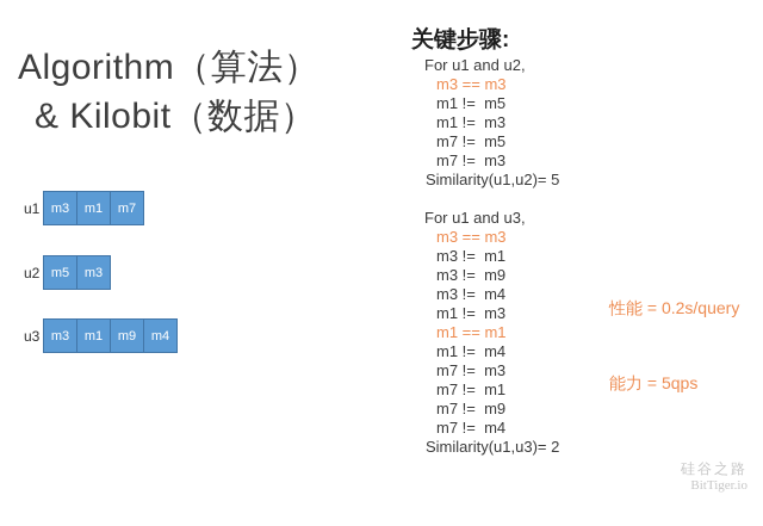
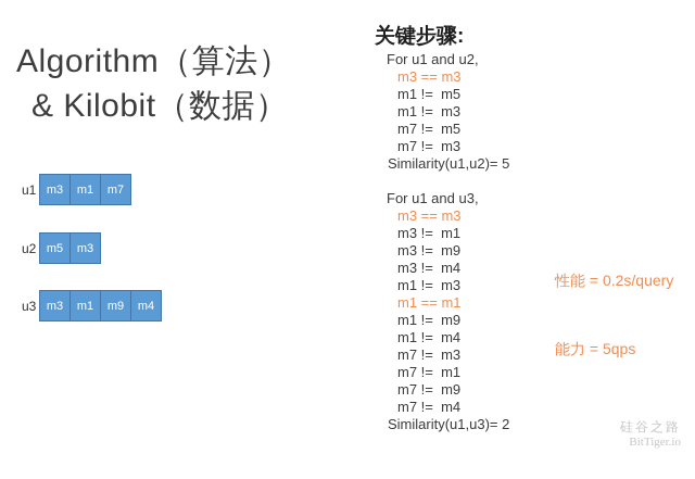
  Algorithm（算法）
  & Kilobit（数据）
  u1
  m3
  m1
  m7
  u2
  m5
  m3
  u3
  m3
  m1
  m9
  m4
  关键步骤:
  For u1 and u2,
  m3 == m3
  m1 != m5
  m1 != m3
  m7 != m5
  m7 != m3
  Similarity(u1,u2)= 5
  For u1 and u3,
  m3 == m3
  m3 != m1
  m3 != m9
  m3 != m4
  m1 != m3
  m1 == m1
+ m1 != m9
  m1 != m4
  m7 != m3
  m7 != m1
  m7 != m9
  m7 != m4
  Similarity(u1,u3)= 2
  性能 = 0.2s/query
  能力 = 5qps
  硅谷之路
  BitTiger.io
